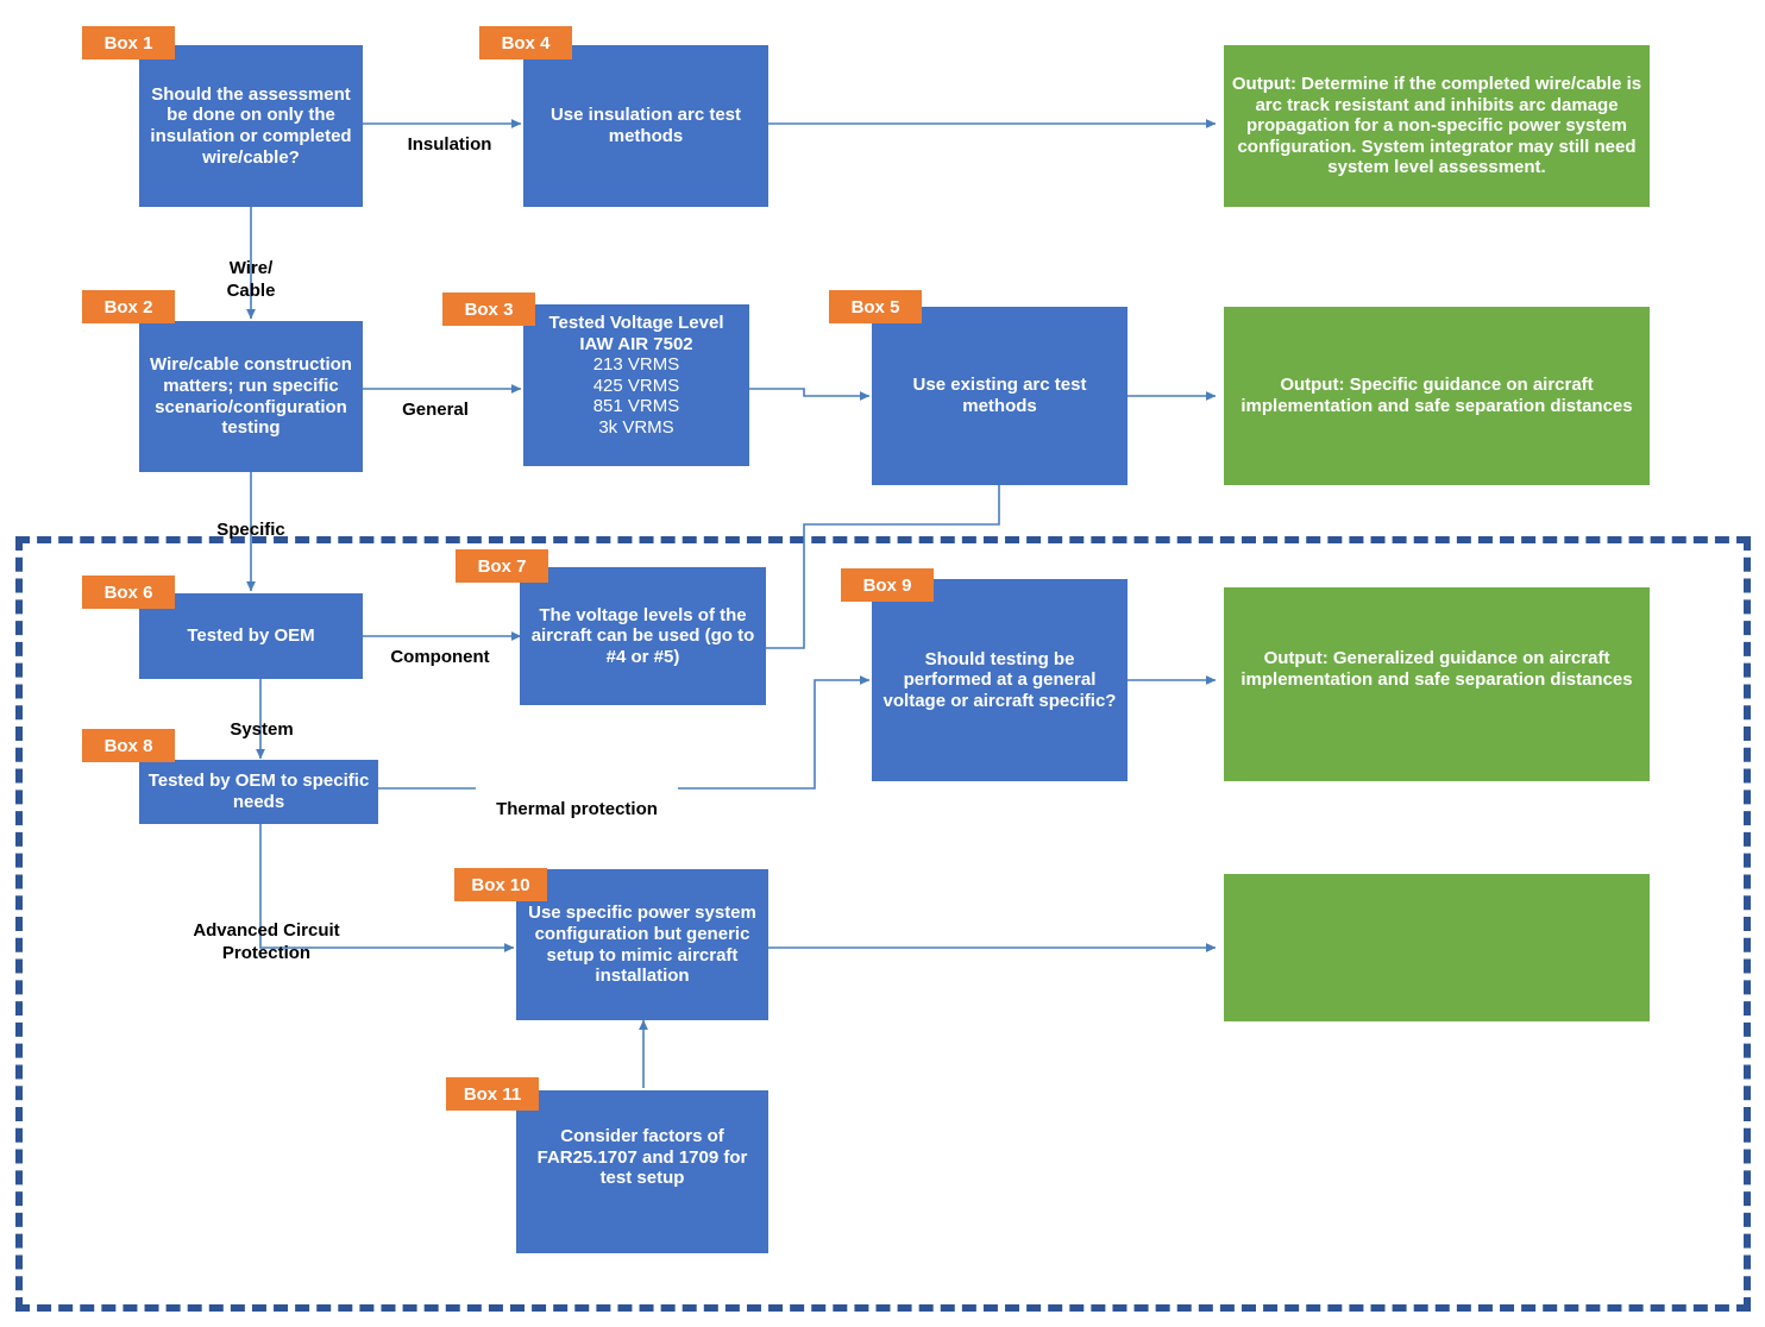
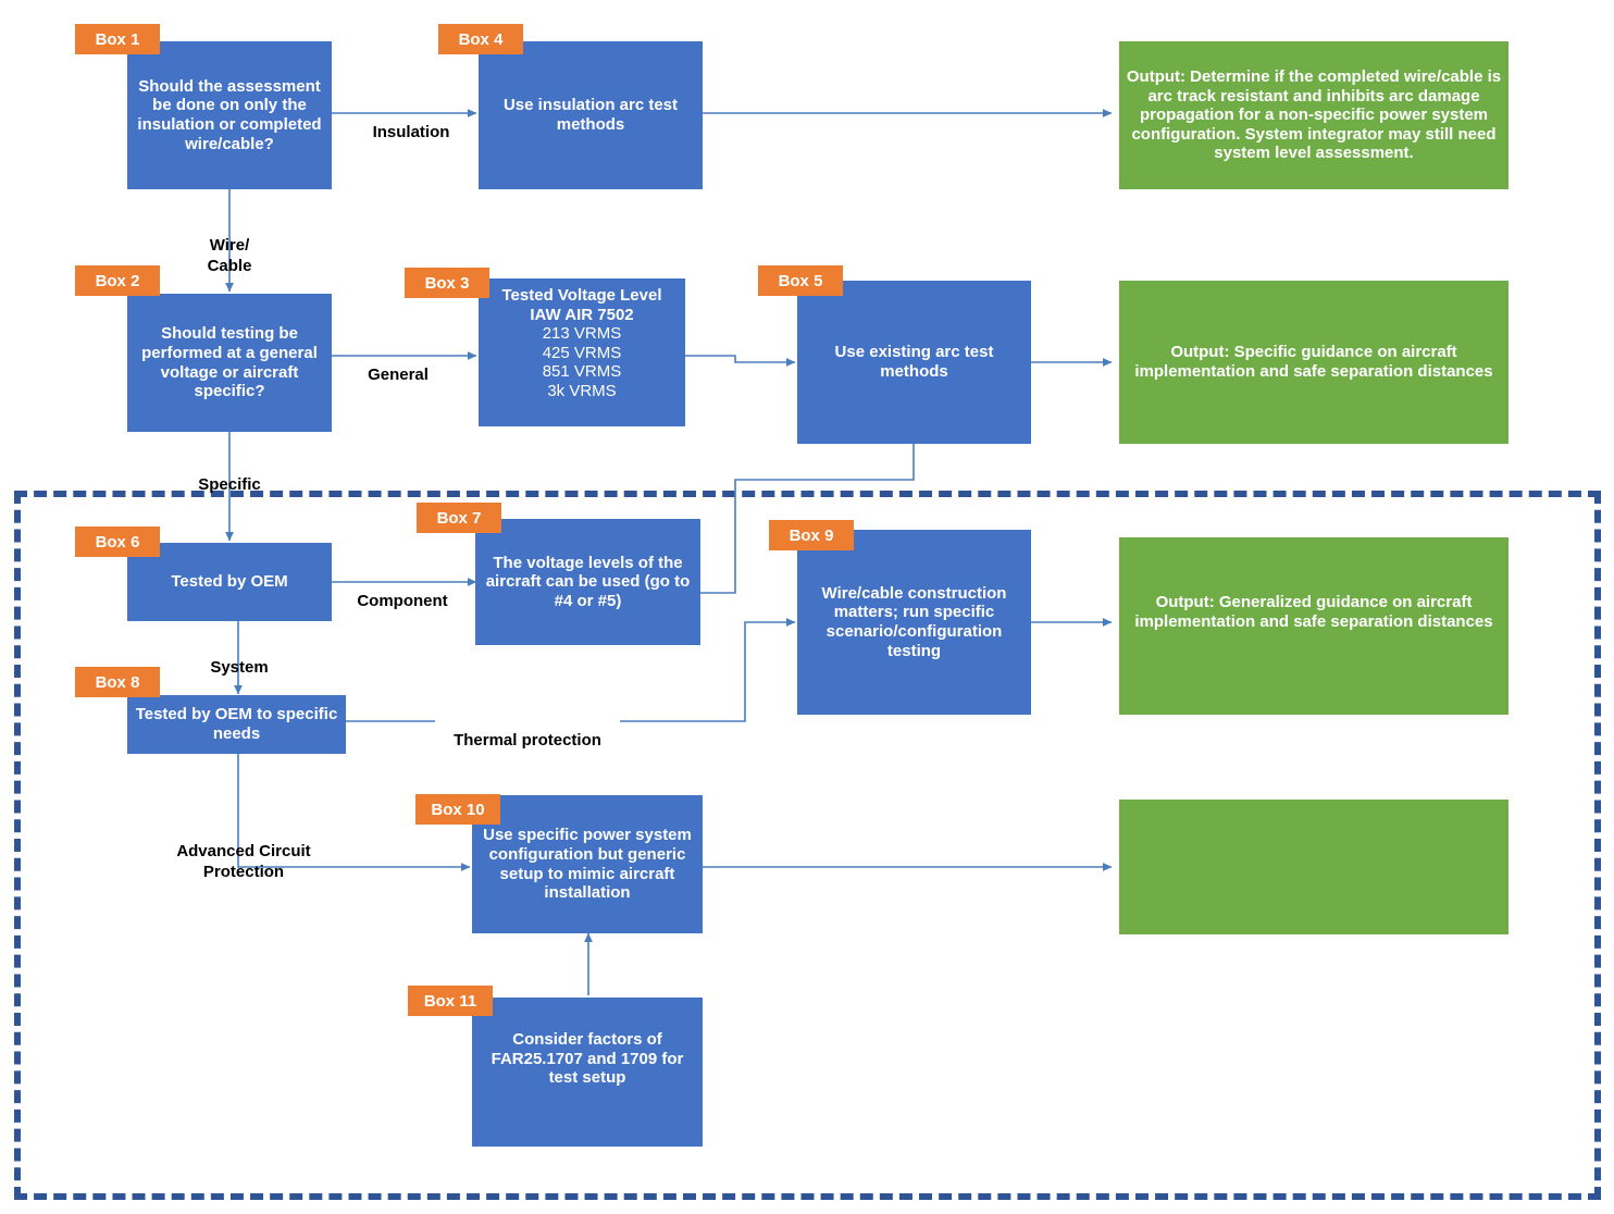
  Should the assessment be done on only the insulation or completed wire/cable?
  Box 1
  Use insulation arc test methods
  Box 4
  Output: Determine if the completed wire/cable is arc track resistant and inhibits arc damage propagation for a non-specific power system configuration. System integrator may still need system level assessment.
- Wire/cable construction matters; run specific scenario/configuration testing
+ Should testing be performed at a general voltage or aircraft specific?
  Box 2
  Tested Voltage Level
  IAW AIR 7502
  213 VRMS
  425 VRMS
  851 VRMS
  3k VRMS
  Box 3
  Use existing arc test methods
  Box 5
  Output: Specific guidance on aircraft implementation and safe separation distances
  Tested by OEM
  Box 6
  The voltage levels of the aircraft can be used (go to #4 or #5)
  Box 7
- Should testing be performed at a general voltage or aircraft specific?
+ Wire/cable construction matters; run specific scenario/configuration testing
  Box 9
  Output: Generalized guidance on aircraft implementation and safe separation distances
  Tested by OEM to specific needs
  Box 8
  Use specific power system configuration but generic setup to mimic aircraft installation
  Box 10
  Consider factors of FAR25.1707 and 1709 for test setup
  Box 11
  Insulation
  Wire/
  Cable
  General
  Specific
  Component
  System
  Thermal protection
  Advanced Circuit
  Protection
